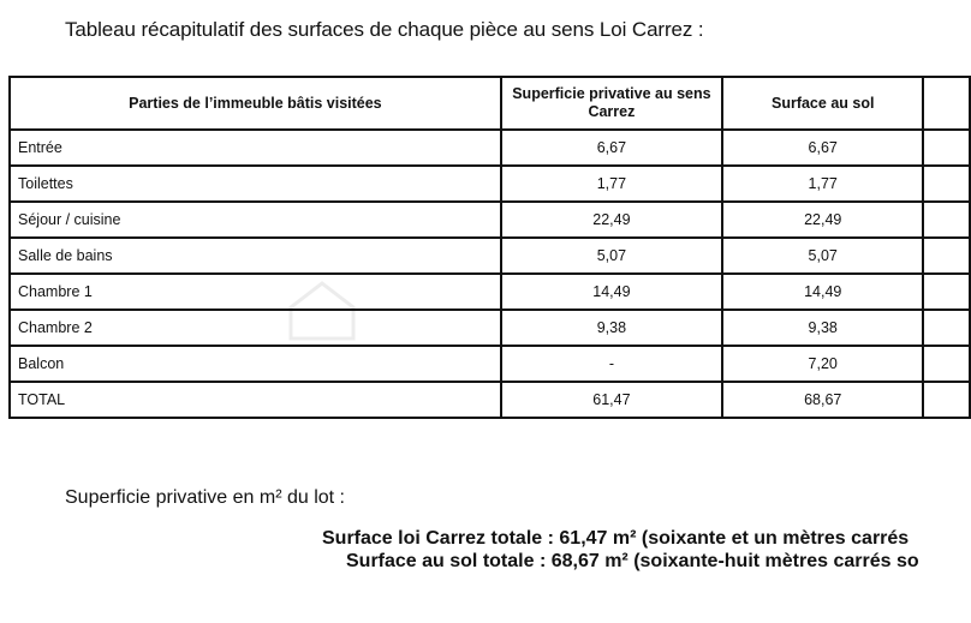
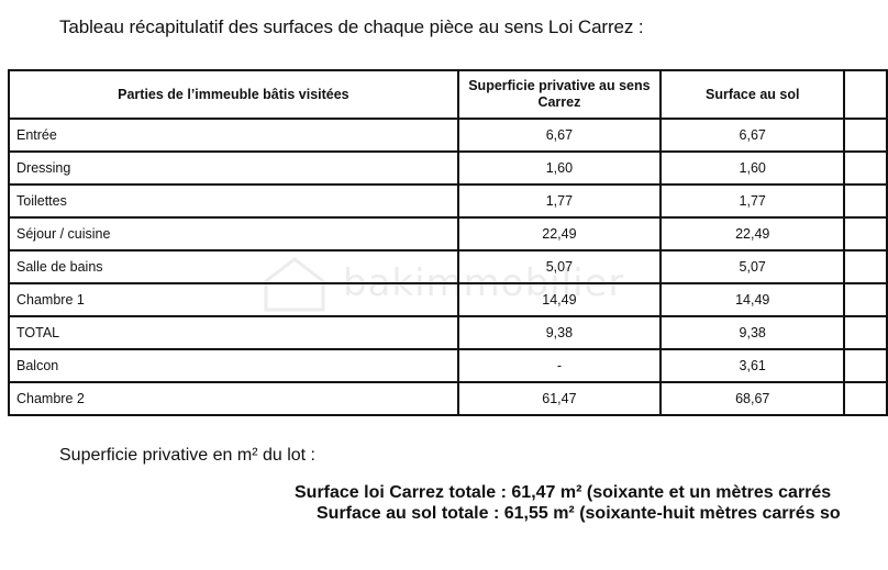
  Tableau récapitulatif des surfaces de chaque pièce au sens Loi Carrez :
+ bakimmobilier
  Parties de l’immeuble bâtis visitées	Superficie privative au sens Carrez	Surface au sol
  Entrée	6,67	6,67
+ Dressing	1,60	1,60
  Toilettes	1,77	1,77
  Séjour / cuisine	22,49	22,49
  Salle de bains	5,07	5,07
  Chambre 1	14,49	14,49
- Chambre 2	9,38	9,38
+ TOTAL	9,38	9,38
- Balcon	-	7,20
+ Balcon	-	3,61
- TOTAL	61,47	68,67
+ Chambre 2	61,47	68,67
  Superficie privative en m² du lot :
  Surface loi Carrez totale : 61,47 m² (soixante et un mètres carrés
- Surface au sol totale : 68,67 m² (soixante-huit mètres carrés so
+ Surface au sol totale : 61,55 m² (soixante-huit mètres carrés so
